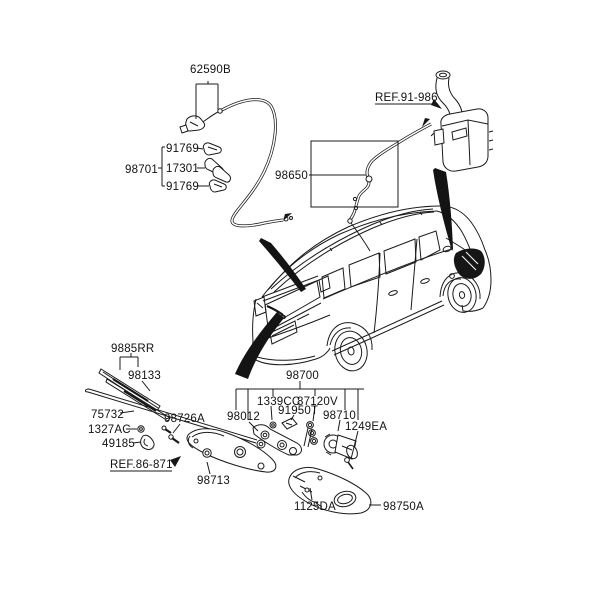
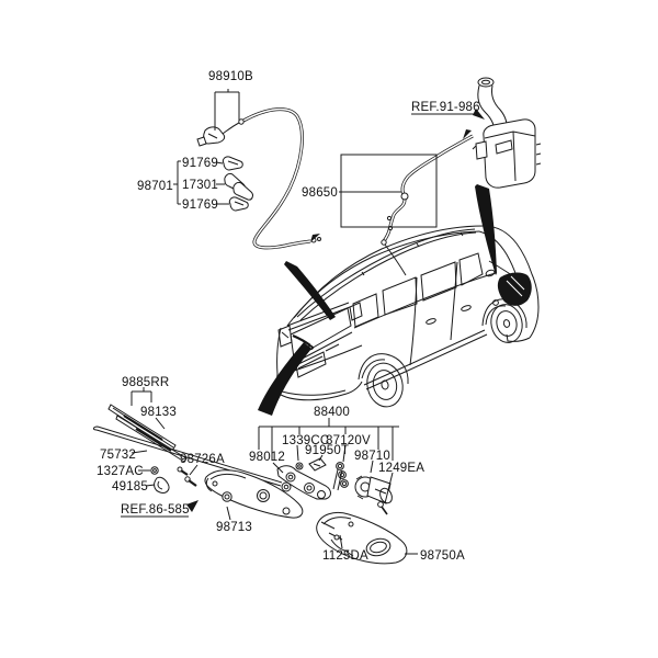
- 62590B
+ 98910B
  91769
  17301
  98701
  91769
  REF.91-986
  98650
  9885RR
  98133
  75732
  98726A
  1327AC
  49185
- REF.86-871
+ REF.86-585
  98713
  98012
- 98700
+ 88400
  1339CC
  87120V
  91950T
  98710
  1249EA
  1125DA
  98750A
